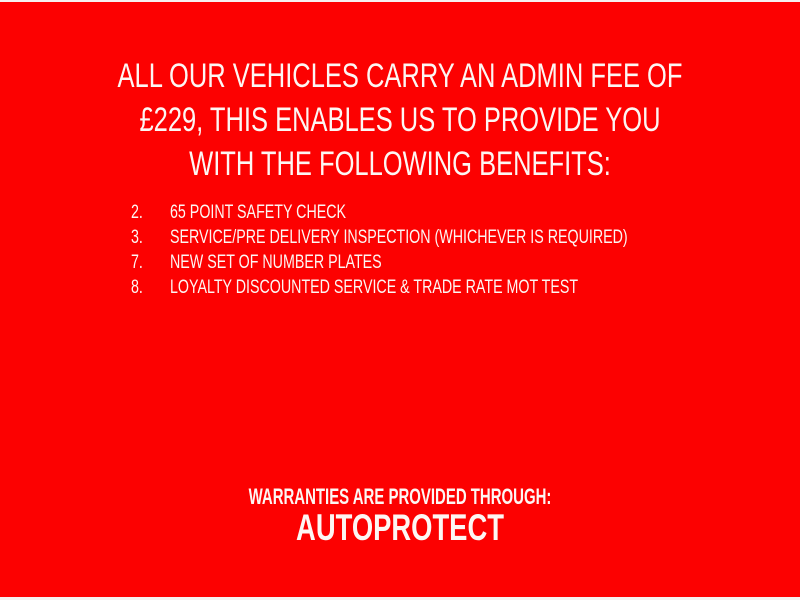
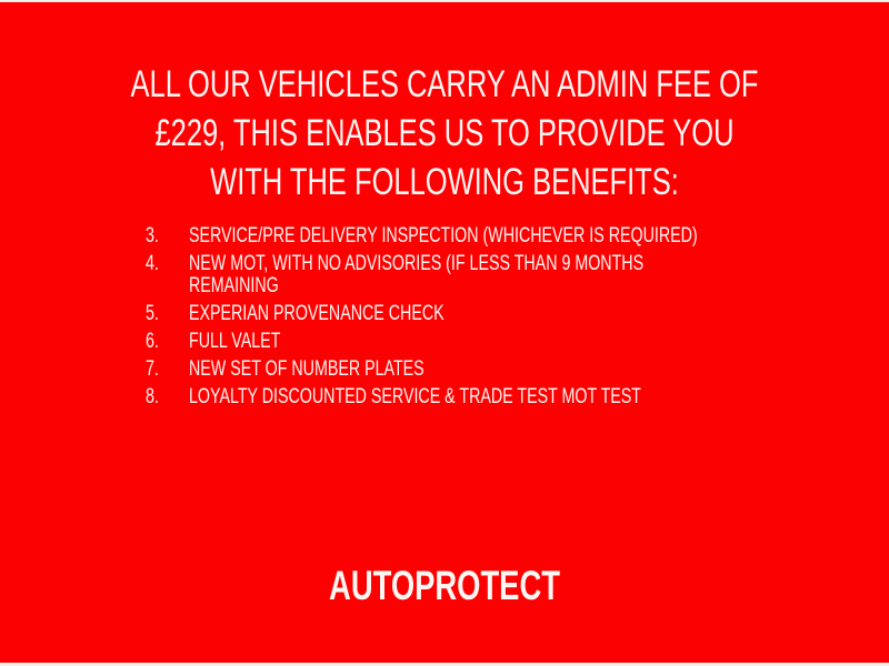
  ALL OUR VEHICLES CARRY AN ADMIN FEE OF
  £229, THIS ENABLES US TO PROVIDE YOU
  WITH THE FOLLOWING BENEFITS:
- 2.
- 65 POINT SAFETY CHECK
  3.
  SERVICE/PRE DELIVERY INSPECTION (WHICHEVER IS REQUIRED)
+ 4.
+ NEW MOT, WITH NO ADVISORIES (IF LESS THAN 9 MONTHS
+ REMAINING
+ 5.
+ EXPERIAN PROVENANCE CHECK
+ 6.
+ FULL VALET
  7.
  NEW SET OF NUMBER PLATES
  8.
- LOYALTY DISCOUNTED SERVICE & TRADE RATE MOT TEST
+ LOYALTY DISCOUNTED SERVICE & TRADE TEST MOT TEST
- WARRANTIES ARE PROVIDED THROUGH:
  AUTOPROTECT
